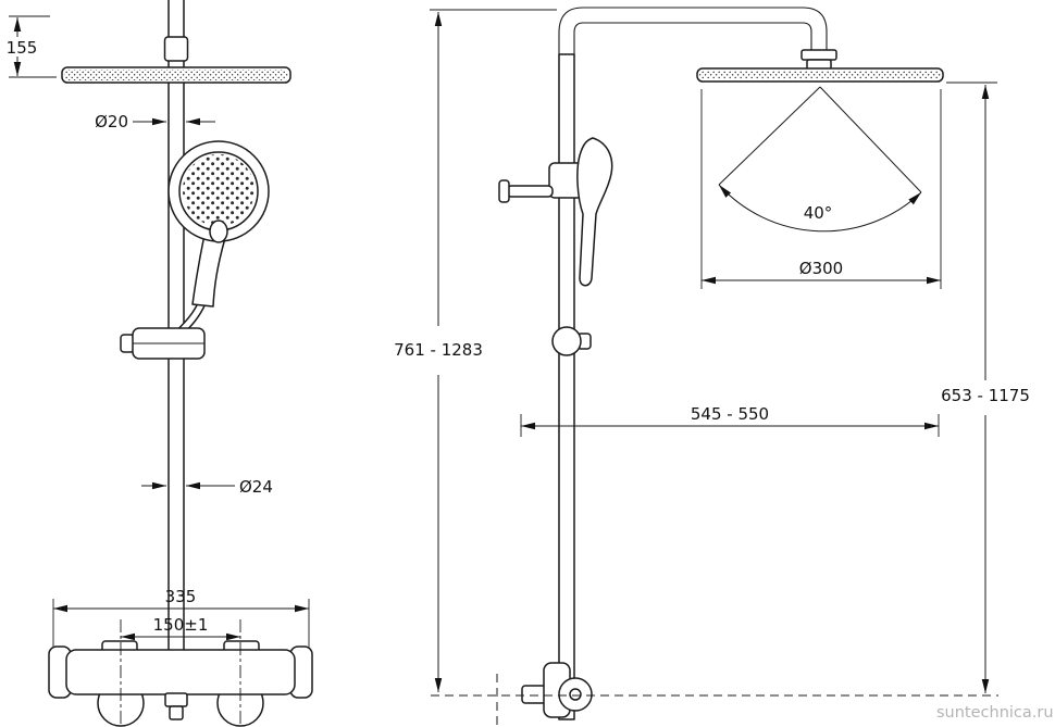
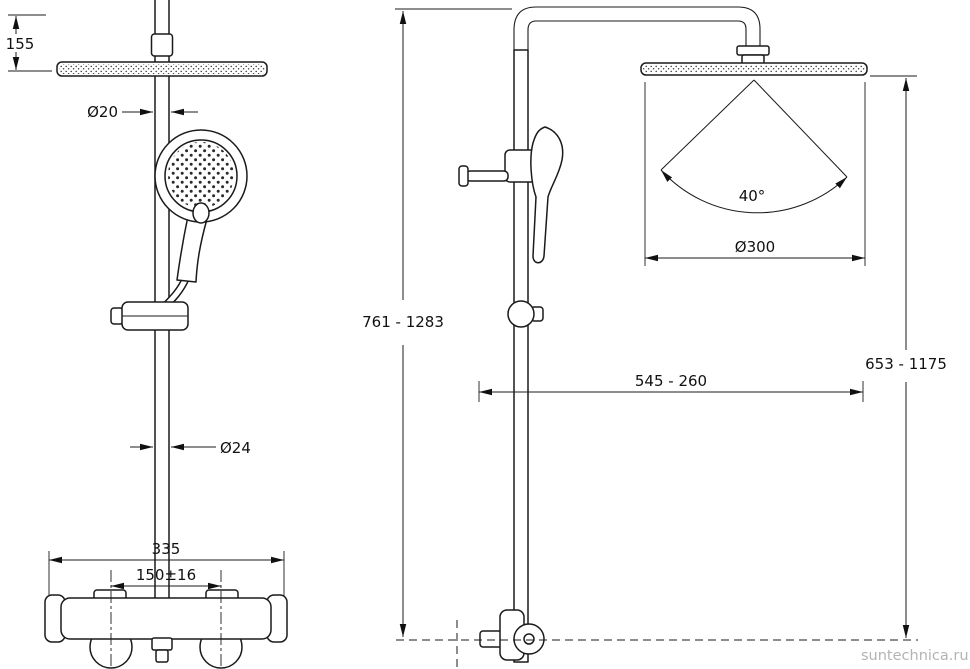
  155
  Ø20
  Ø24
  335
- 150±1
+ 150±16
  40°
  761 - 1283
- 545 - 550
+ 545 - 260
  Ø300
  653 - 1175
  suntechnica.ru
